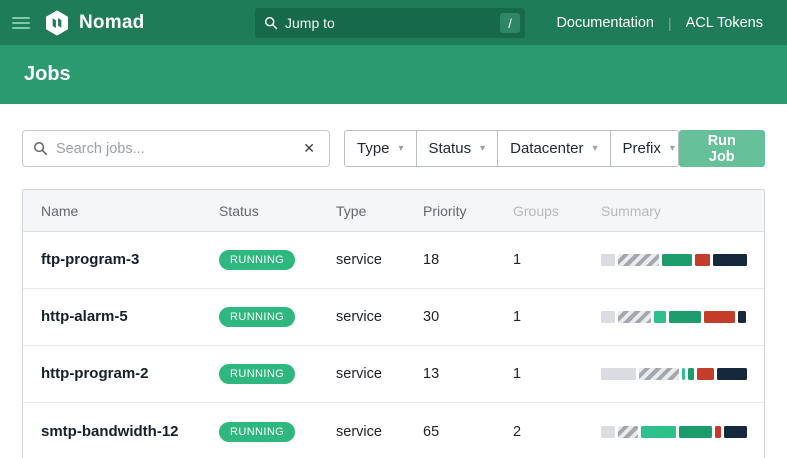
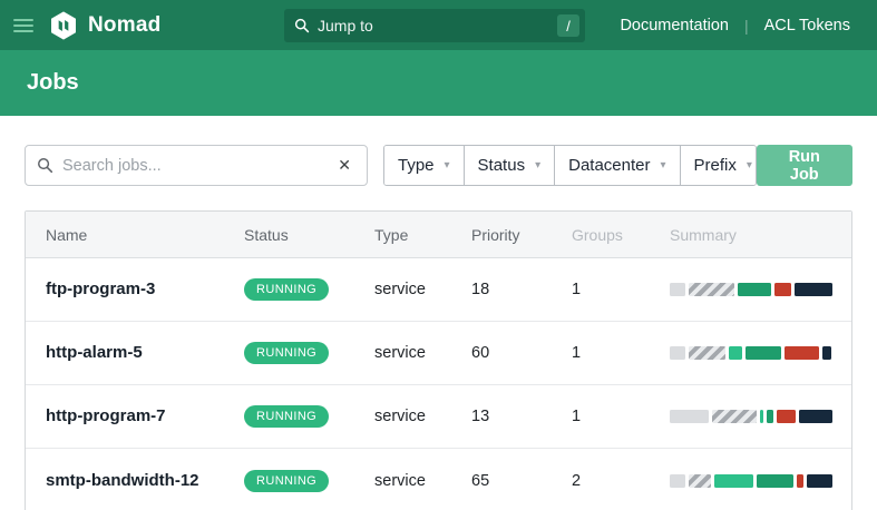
  Nomad
  Jump to
  /
  Documentation
  |
  ACL Tokens
  Jobs
  Search jobs...
  ✕
  Type
  ▾
  Status
  ▾
  Datacenter
  ▾
  Prefix
  ▾
  Run Job
  Name
  Status
  Type
  Priority
  Groups
  Summary
  ftp-program-3
  RUNNING
  service
  18
  1
  http-alarm-5
  RUNNING
  service
- 30
+ 60
  1
- http-program-2
+ http-program-7
  RUNNING
  service
  13
  1
  smtp-bandwidth-12
  RUNNING
  service
  65
  2
